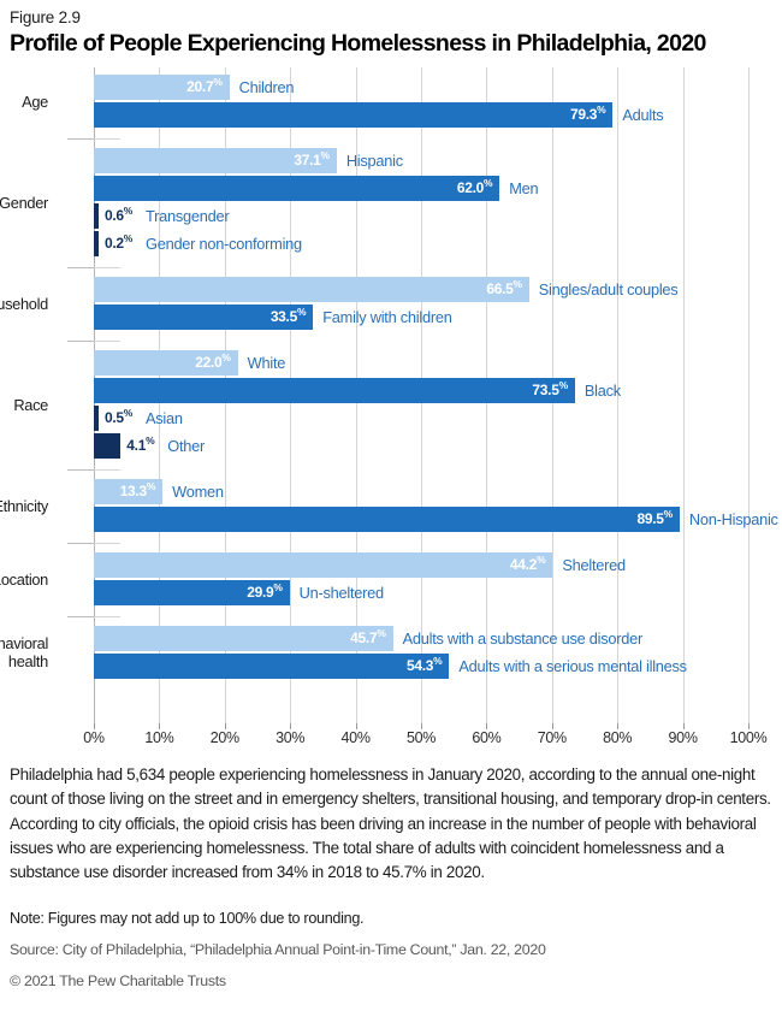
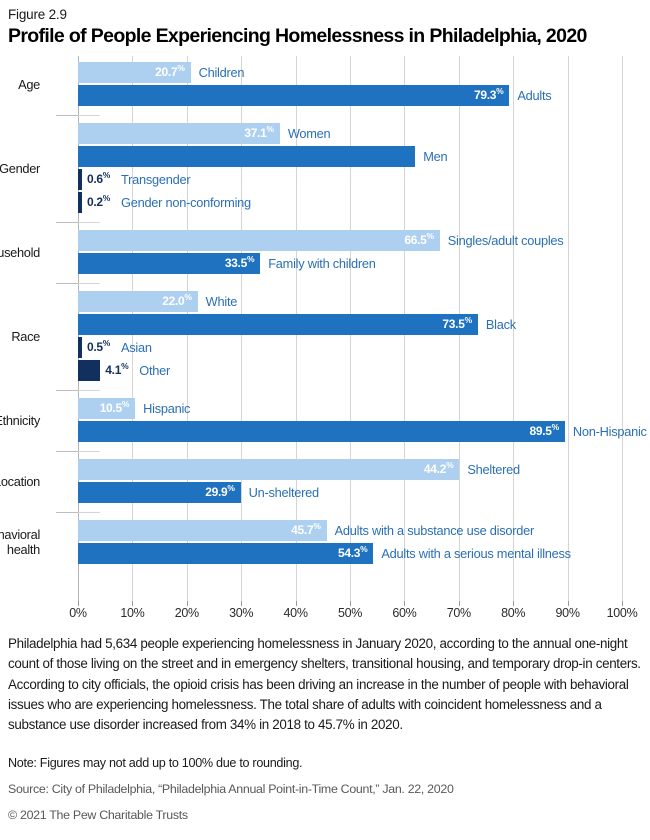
  Figure 2.9
  Profile of People Experiencing Homelessness in Philadelphia, 2020
  20.7%
  Children
  79.3%
  Adults
  Age
  37.1%
- Hispanic
+ Women
- 62.0%
  Men
  0.6%
  Transgender
  0.2%
  Gender non-conforming
  Gender
  66.5%
  Singles/adult couples
  33.5%
  Family with children
  usehold
  22.0%
  White
  73.5%
  Black
  0.5%
  Asian
  4.1%
  Other
  Race
- 13.3%
+ 10.5%
- Women
+ Hispanic
  89.5%
  Non-Hispanic
  thnicity
  44.2%
  Sheltered
  29.9%
  Un-sheltered
  ocation
  45.7%
  Adults with a substance use disorder
  54.3%
  Adults with a serious mental illness
  havioral
  health
  0%
  10%
  20%
  30%
  40%
  50%
  60%
  70%
  80%
  90%
  100%
  Philadelphia had 5,634 people experiencing homelessness in January 2020, according to the annual one-night count of those living on the street and in emergency shelters, transitional housing, and temporary drop-in centers. According to city officials, the opioid crisis has been driving an increase in the number of people with behavioral issues who are experiencing homelessness. The total share of adults with coincident homelessness and a substance use disorder increased from 34% in 2018 to 45.7% in 2020.
  Note: Figures may not add up to 100% due to rounding.
  Source: City of Philadelphia, “Philadelphia Annual Point-in-Time Count,” Jan. 22, 2020
  © 2021 The Pew Charitable Trusts
